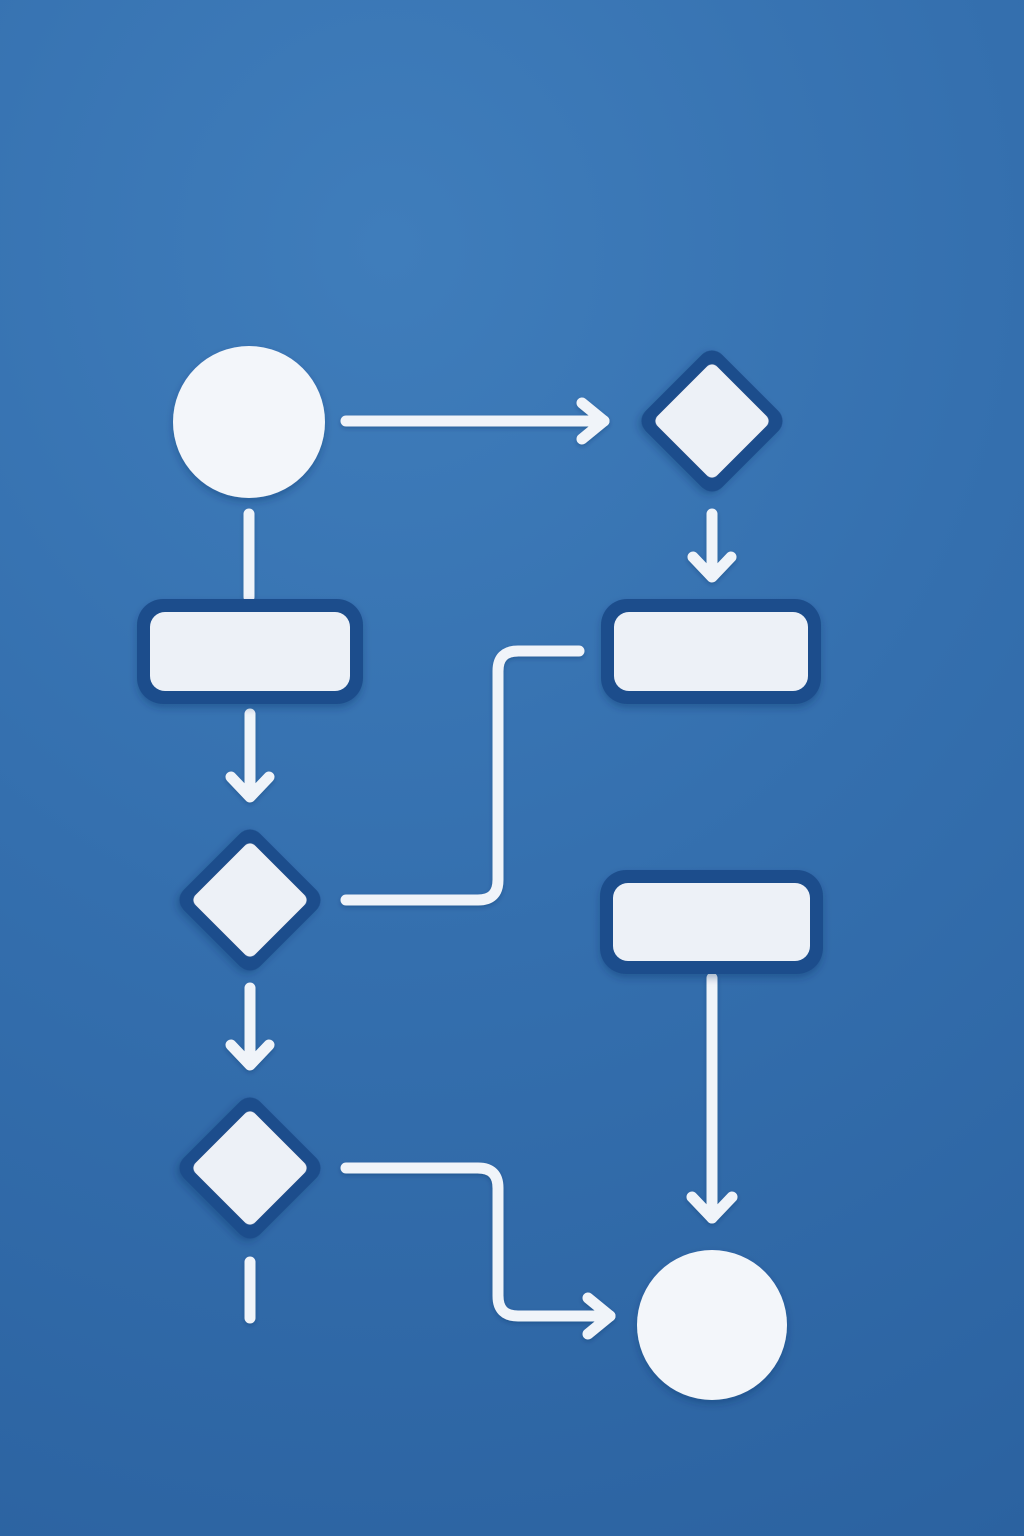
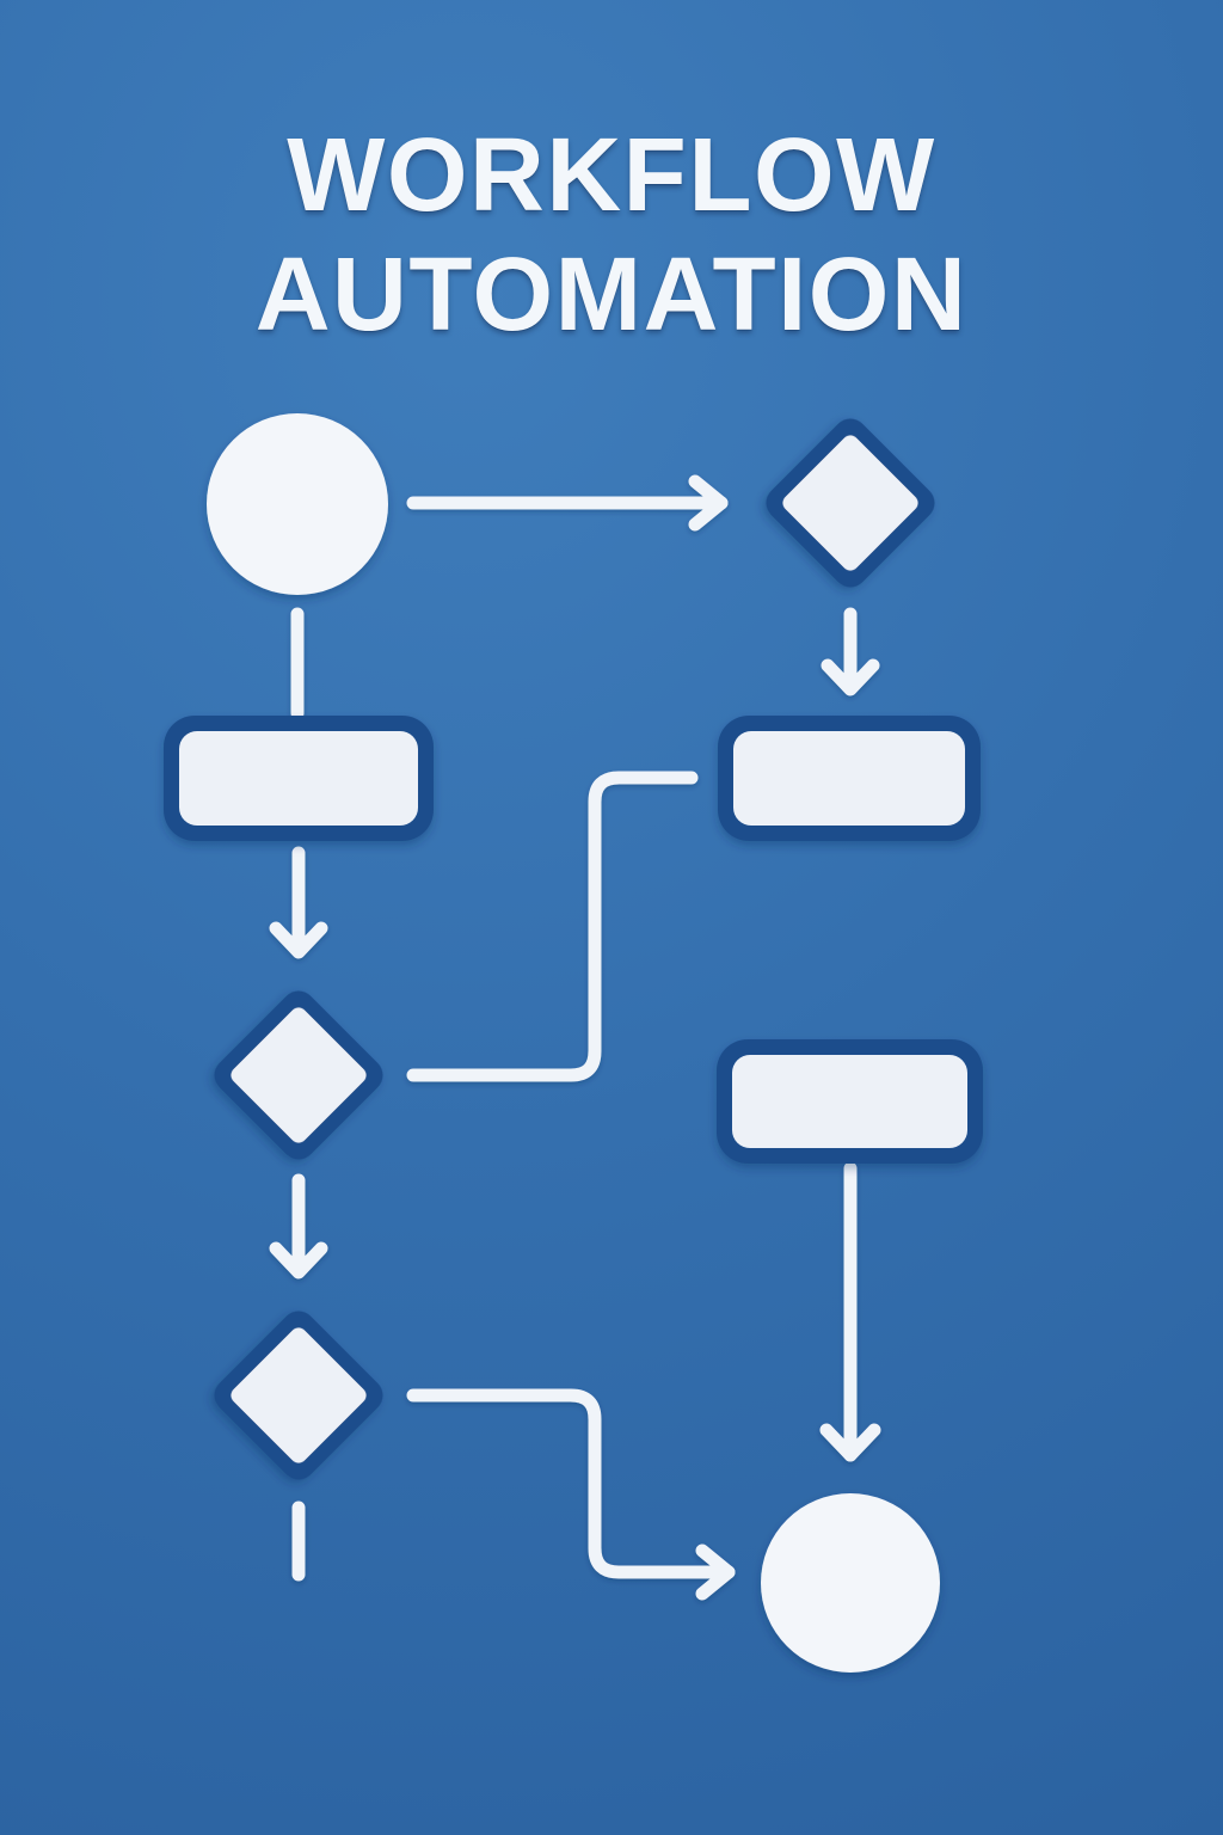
+ WORKFLOW
+ AUTOMATION
